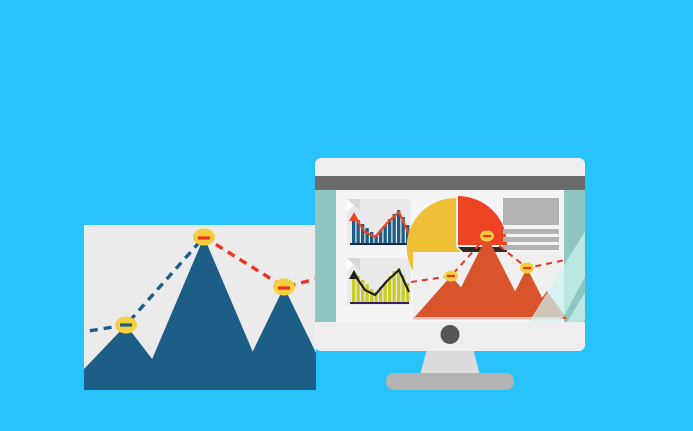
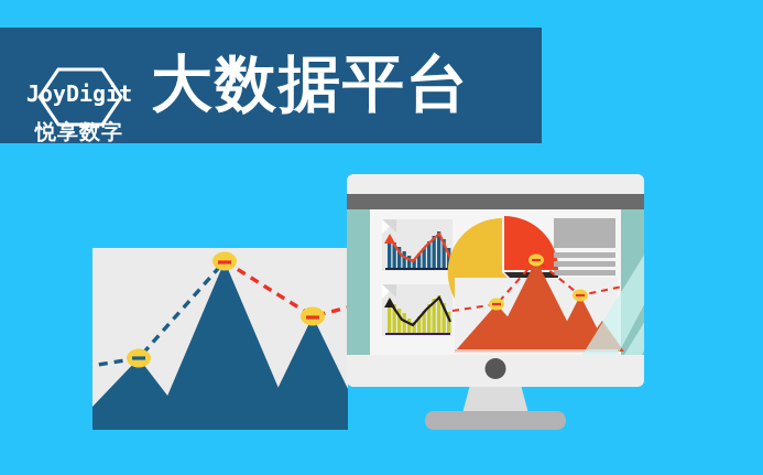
+ JoyDigit
+ 悦享数字
+ 大数据平台
